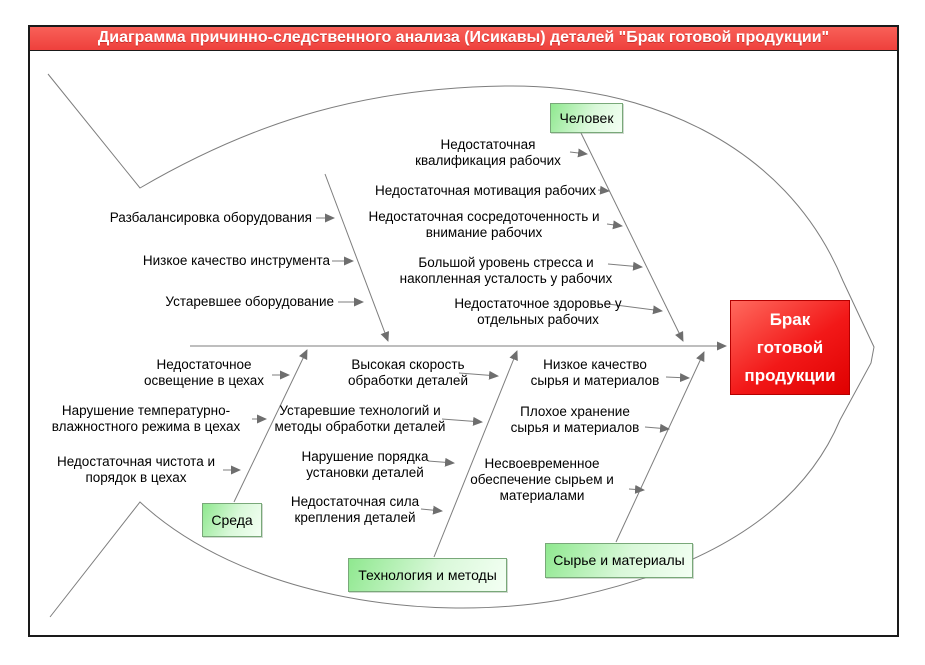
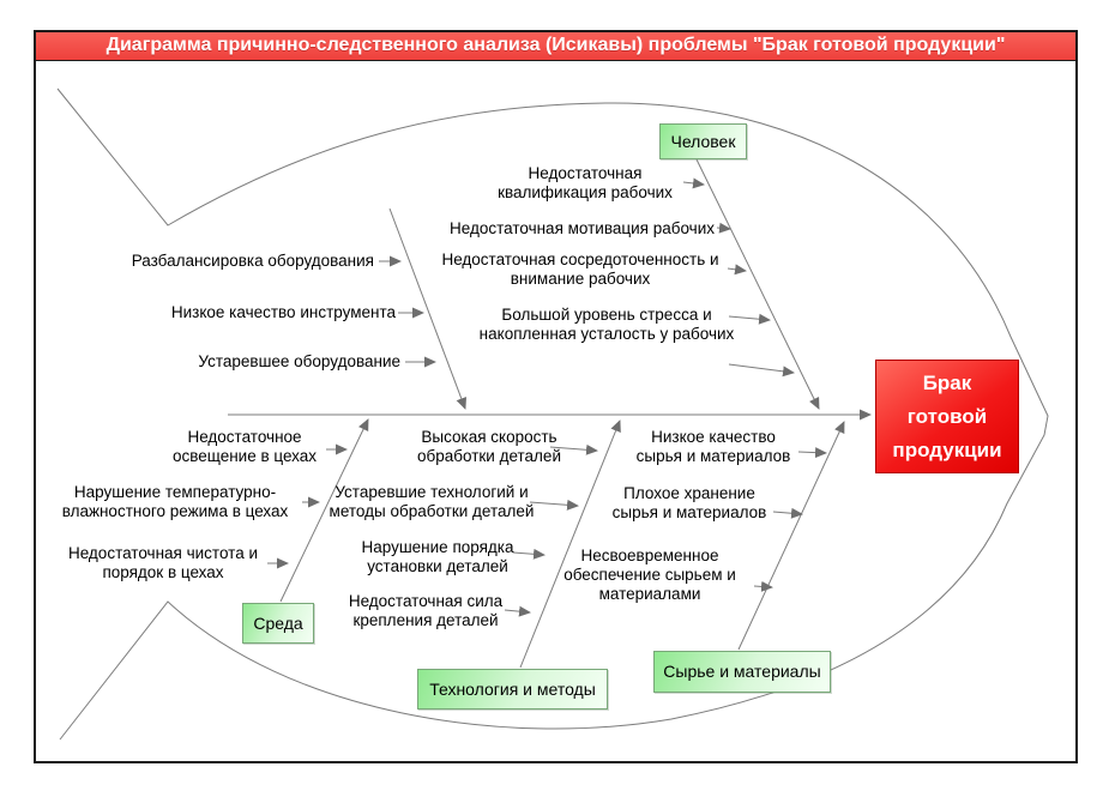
- Диаграмма причинно-следственного анализа (Исикавы) деталей "Брак готовой продукции"
+ Диаграмма причинно-следственного анализа (Исикавы) проблемы "Брак готовой продукции"
  Человек
  Среда
  Технология и методы
  Сырье и материалы
  Брак
  готовой
  продукции
  Разбалансировка оборудования
  Низкое качество инструмента
  Устаревшее оборудование
  Недостаточная
  квалификация рабочих
  Недостаточная мотивация рабочих
  Недостаточная сосредоточенность и
  внимание рабочих
  Большой уровень стресса и
  накопленная усталость у рабочих
- Недостаточное здоровье у
- отдельных рабочих
  Недостаточное
  освещение в цехах
  Нарушение температурно-
  влажностного режима в цехах
  Недостаточная чистота и
  порядок в цехах
  Высокая скорость
  обработки деталей
  Устаревшие технологий и
  методы обработки деталей
  Нарушение порядка
  установки деталей
  Недостаточная сила
  крепления деталей
  Низкое качество
  сырья и материалов
  Плохое хранение
  сырья и материалов
  Несвоевременное
  обеспечение сырьем и
  материалами
